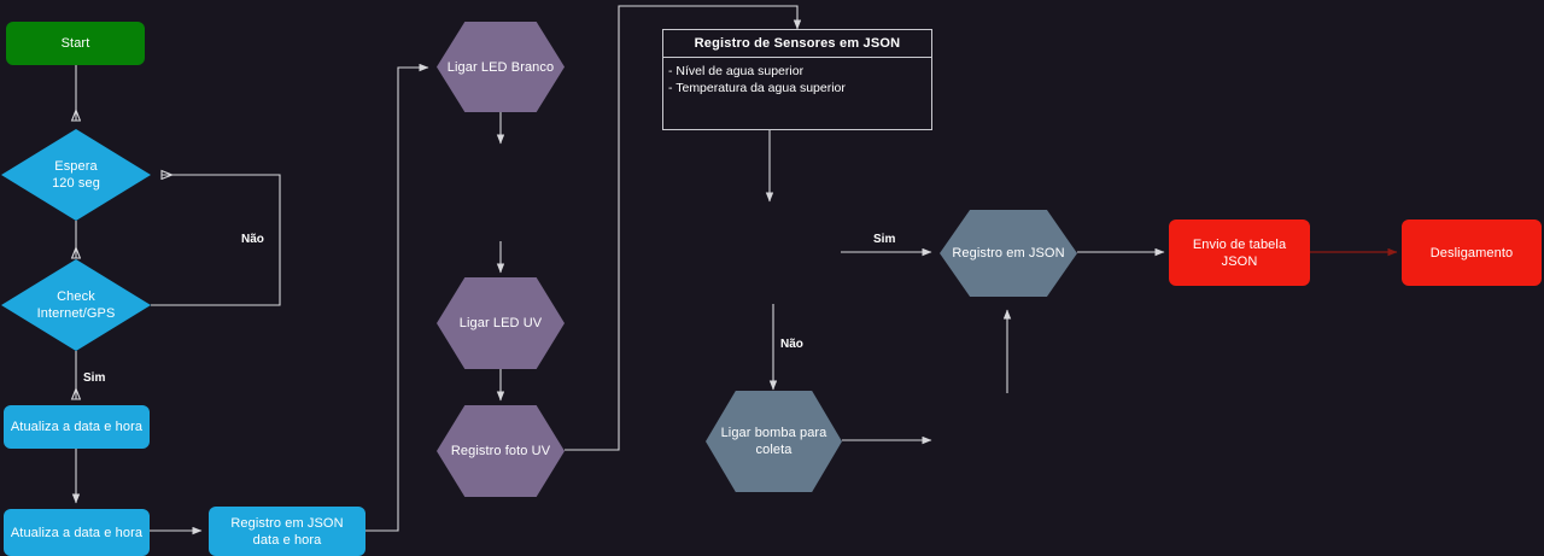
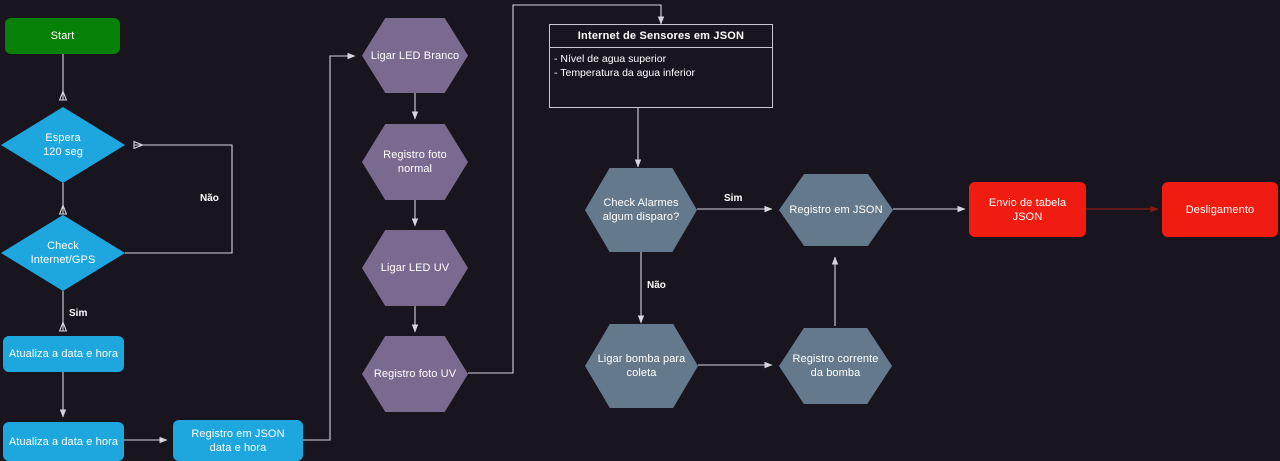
  Start
  Espera
  120 seg
  Check
  Internet/GPS
  Atualiza a data e hora
  Atualiza a data e hora
  Registro em JSON
  data e hora
  Ligar LED Branco
+ Registro foto
+ normal
  Ligar LED UV
  Registro foto UV
+ Check Alarmes
+ algum disparo?
  Registro em JSON
  Ligar bomba para
  coleta
+ Registro corrente
+ da bomba
  Envio de tabela
  JSON
  Desligamento
- Registro de Sensores em JSON
+ Internet de Sensores em JSON
  - Nível de agua superior
- - Temperatura da agua superior
+ - Temperatura da agua inferior
  Não
  Sim
  Sim
  Não
